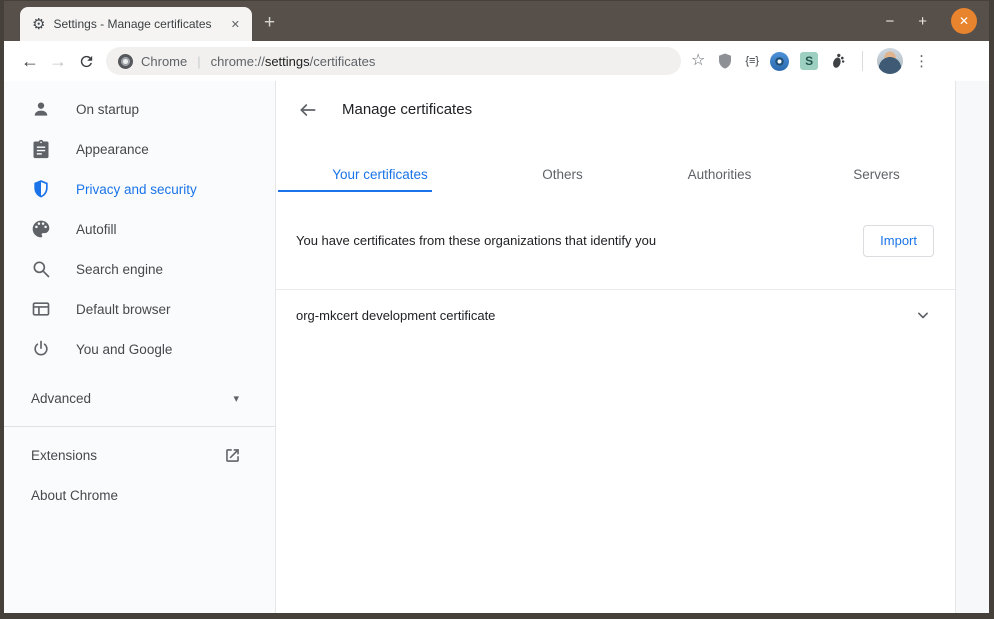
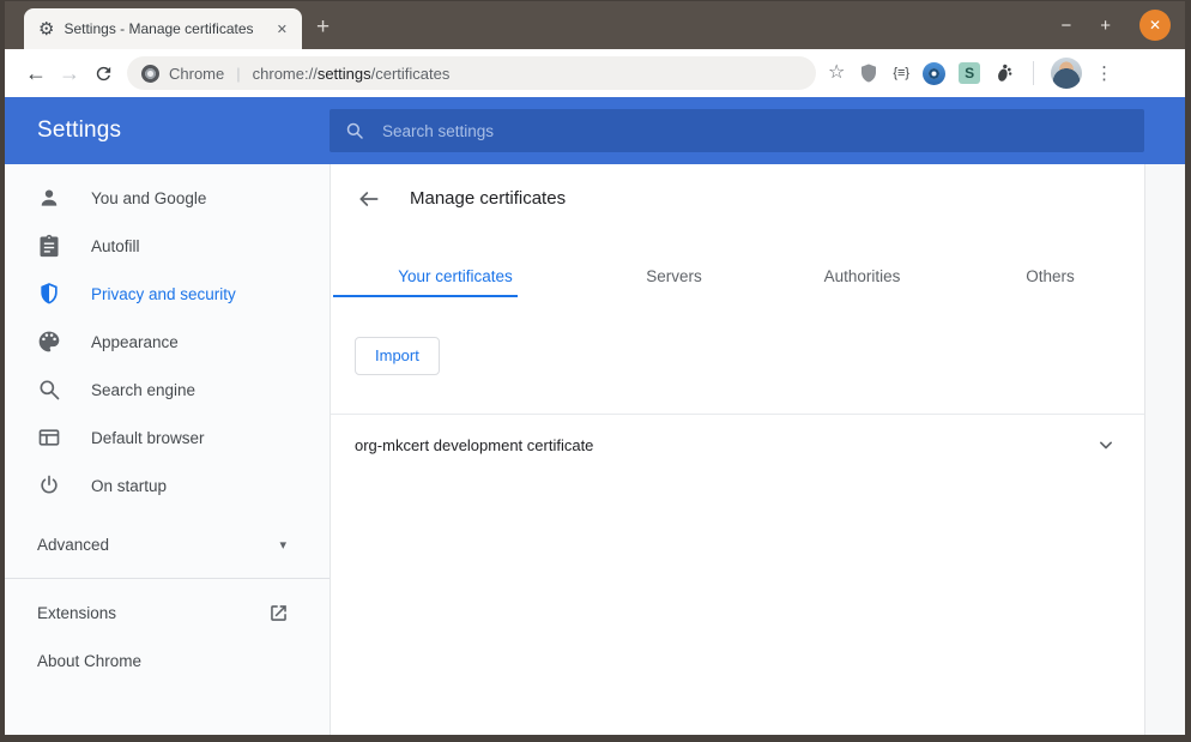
  ⚙
  Settings - Manage certificates
  ✕
  +
  −
  +
  ✕
  ←
  →
  Chrome
  |
  chrome://settings/certificates
  ☆
  {≡}
  S
  ⋮
+ Settings
+ Search settings
- On startup
+ You and Google
- Appearance
+ Autofill
  Privacy and security
- Autofill
+ Appearance
  Search engine
  Default browser
- You and Google
+ On startup
  Advanced
  ▾
  Extensions
  About Chrome
  Manage certificates
  Your certificates
- Others
+ Servers
  Authorities
- Servers
+ Others
- You have certificates from these organizations that identify you
  Import
  org-mkcert development certificate
